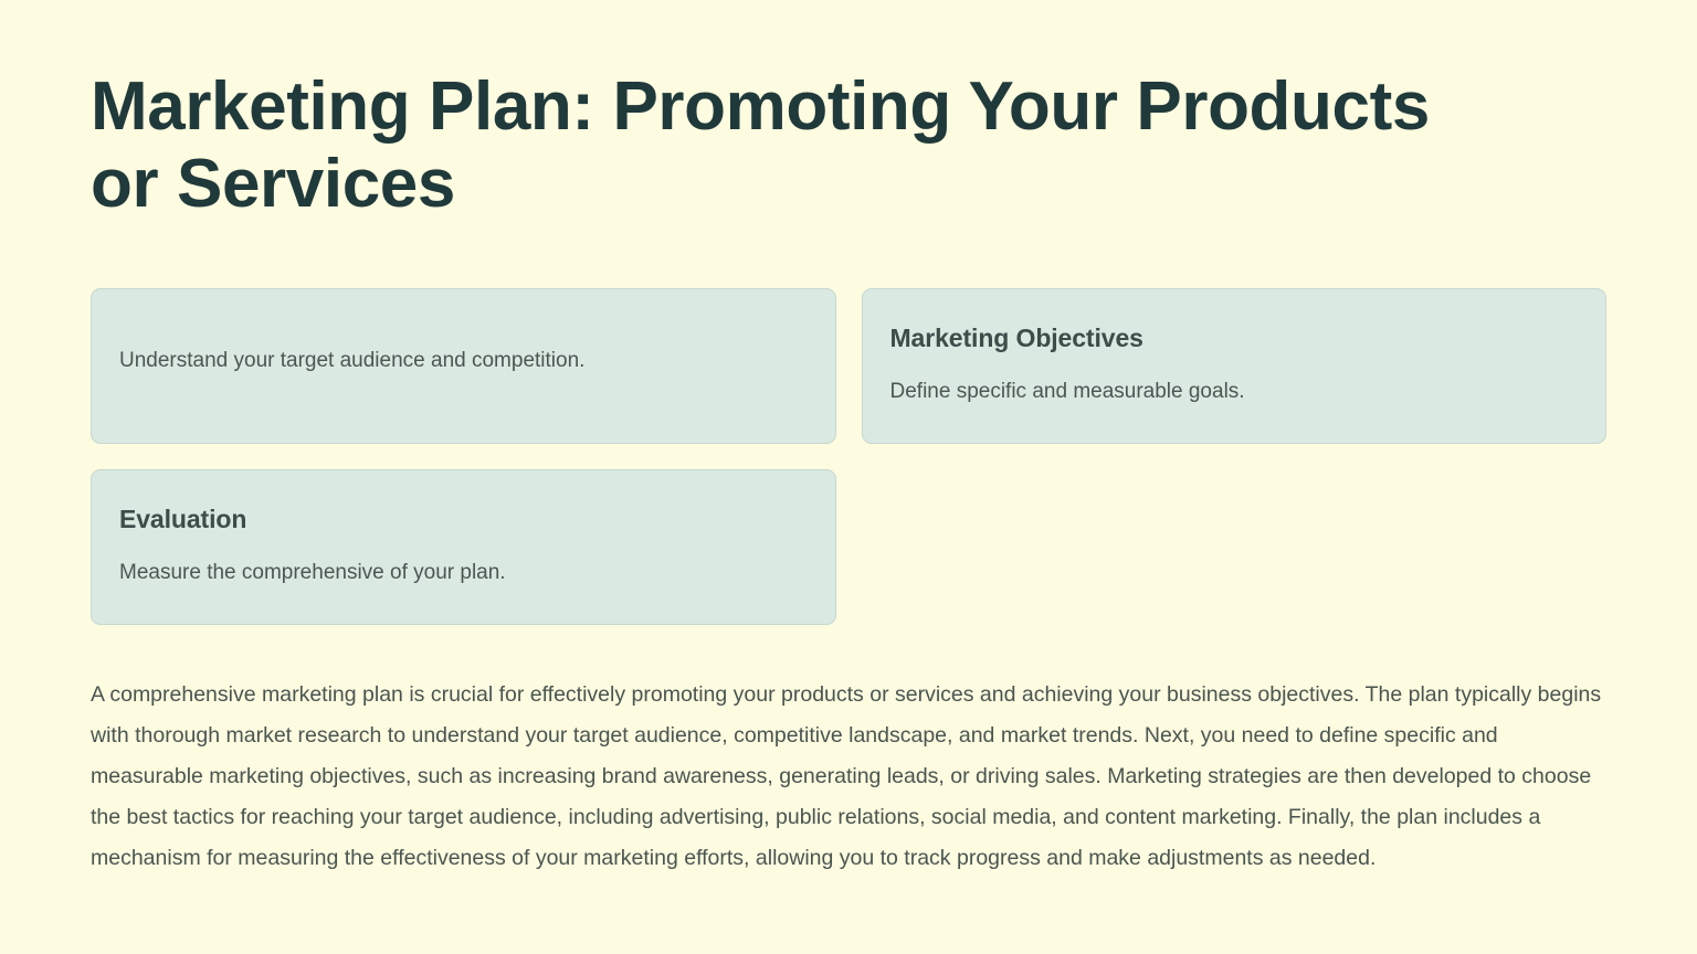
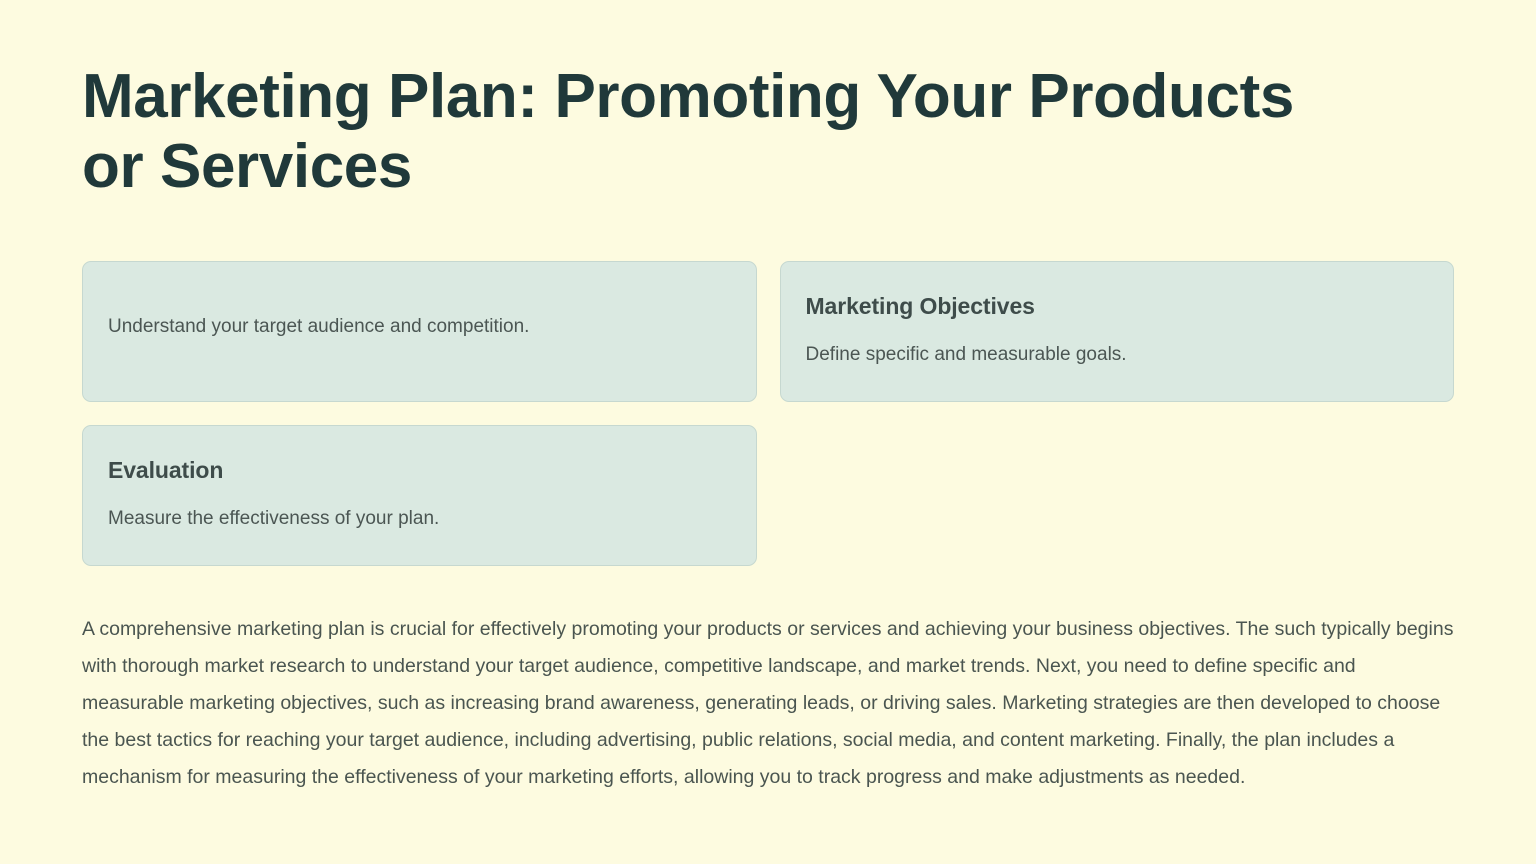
  Marketing Plan: Promoting Your Products or Services
  Understand your target audience and competition.
  Marketing Objectives
  Define specific and measurable goals.
  Evaluation
- Measure the comprehensive of your plan.
+ Measure the effectiveness of your plan.
- A comprehensive marketing plan is crucial for effectively promoting your products or services and achieving your business objectives. The plan typically begins with thorough market research to understand your target audience, competitive landscape, and market trends. Next, you need to define specific and measurable marketing objectives, such as increasing brand awareness, generating leads, or driving sales. Marketing strategies are then developed to choose the best tactics for reaching your target audience, including advertising, public relations, social media, and content marketing. Finally, the plan includes a mechanism for measuring the effectiveness of your marketing efforts, allowing you to track progress and make adjustments as needed.
+ A comprehensive marketing plan is crucial for effectively promoting your products or services and achieving your business objectives. The such typically begins with thorough market research to understand your target audience, competitive landscape, and market trends. Next, you need to define specific and measurable marketing objectives, such as increasing brand awareness, generating leads, or driving sales. Marketing strategies are then developed to choose the best tactics for reaching your target audience, including advertising, public relations, social media, and content marketing. Finally, the plan includes a mechanism for measuring the effectiveness of your marketing efforts, allowing you to track progress and make adjustments as needed.
